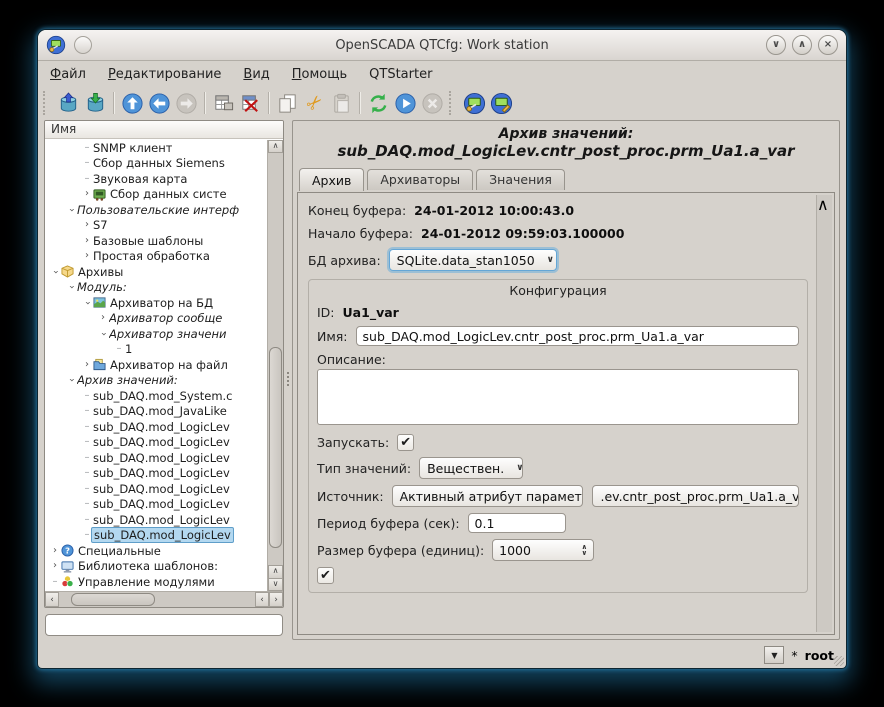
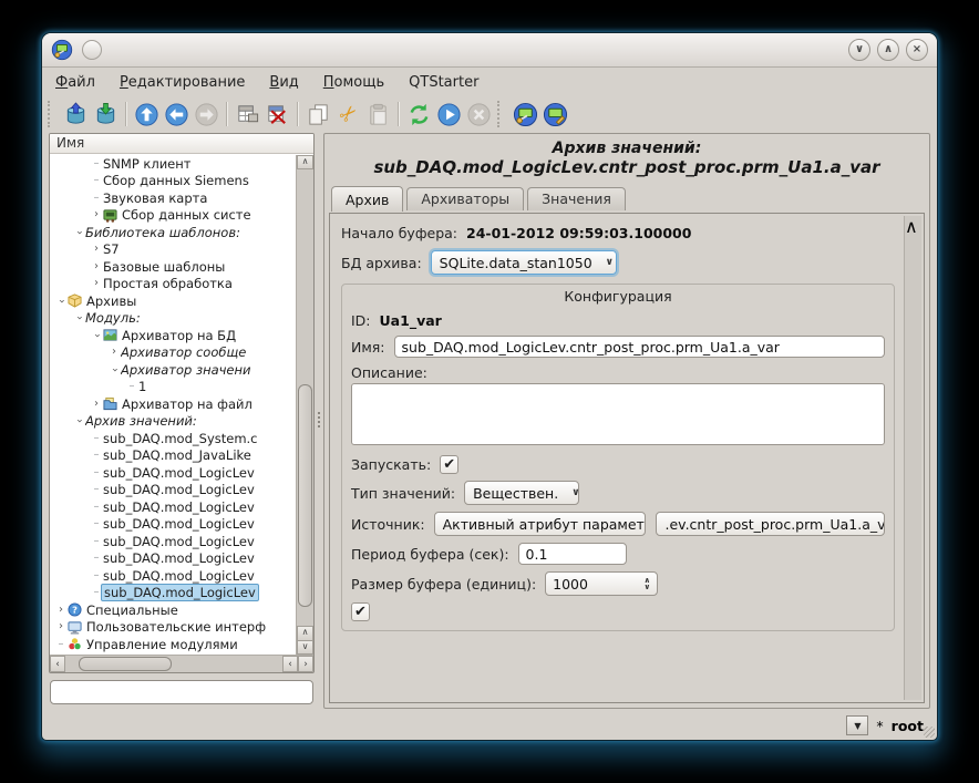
- OpenSCADA QTCfg: Work station
  ∨
  ∧
  ×
  Файл
  Редактирование
  Вид
  Помощь
  QTStarter
  Имя
  –
  SNMP клиент
  –
  Сбор данных Siemens
  –
  Звуковая карта
  ›
  Сбор данных систе
- Пользовательские интерф
+ Библиотека шаблонов:
  ›
  S7
  ›
  Базовые шаблоны
  ›
  Простая обработка
  Архивы
  Модуль:
  Архиватор на БД
  ›
  Архиватор сообще
  Архиватор значени
  –
  1
  ›
  Архиватор на файл
  Архив значений:
  –
  sub_DAQ.mod_System.c
  –
  sub_DAQ.mod_JavaLike
  –
  sub_DAQ.mod_LogicLev
  –
  sub_DAQ.mod_LogicLev
  –
  sub_DAQ.mod_LogicLev
  –
  sub_DAQ.mod_LogicLev
  –
  sub_DAQ.mod_LogicLev
  –
  sub_DAQ.mod_LogicLev
  –
  sub_DAQ.mod_LogicLev
  –
  sub_DAQ.mod_LogicLev
  ›
  ?
  Специальные
  ›
- Библиотека шаблонов:
+ Пользовательские интерф
  –
  Управление модулями
  ∧
  ∧
  ∨
  ‹
  ‹
  ›
  Архив значений:
  sub_DAQ.mod_LogicLev.cntr_post_proc.prm_Ua1.a_var
  Архив
  Архиваторы
  Значения
- Конец буфера:
- 24-01-2012 10:00:43.0
  Начало буфера:
  24-01-2012 09:59:03.100000
  БД архива:
  SQLite.data_stan1050
  ∨
  Конфигурация
  ID:
  Ua1_var
  Имя:
  sub_DAQ.mod_LogicLev.cntr_post_proc.prm_Ua1.a_var
  Описание:
  Запускать:
  Тип значений:
  Веществен.
  ∨
  Источник:
  Активный атрибут парамет
  .ev.cntr_post_proc.prm_Ua1.a_v
  Период буфера (сек):
  0.1
  Размер буфера (единиц):
  1000
  ∧
  ∨
  ∧
  ▼
  *
  root
